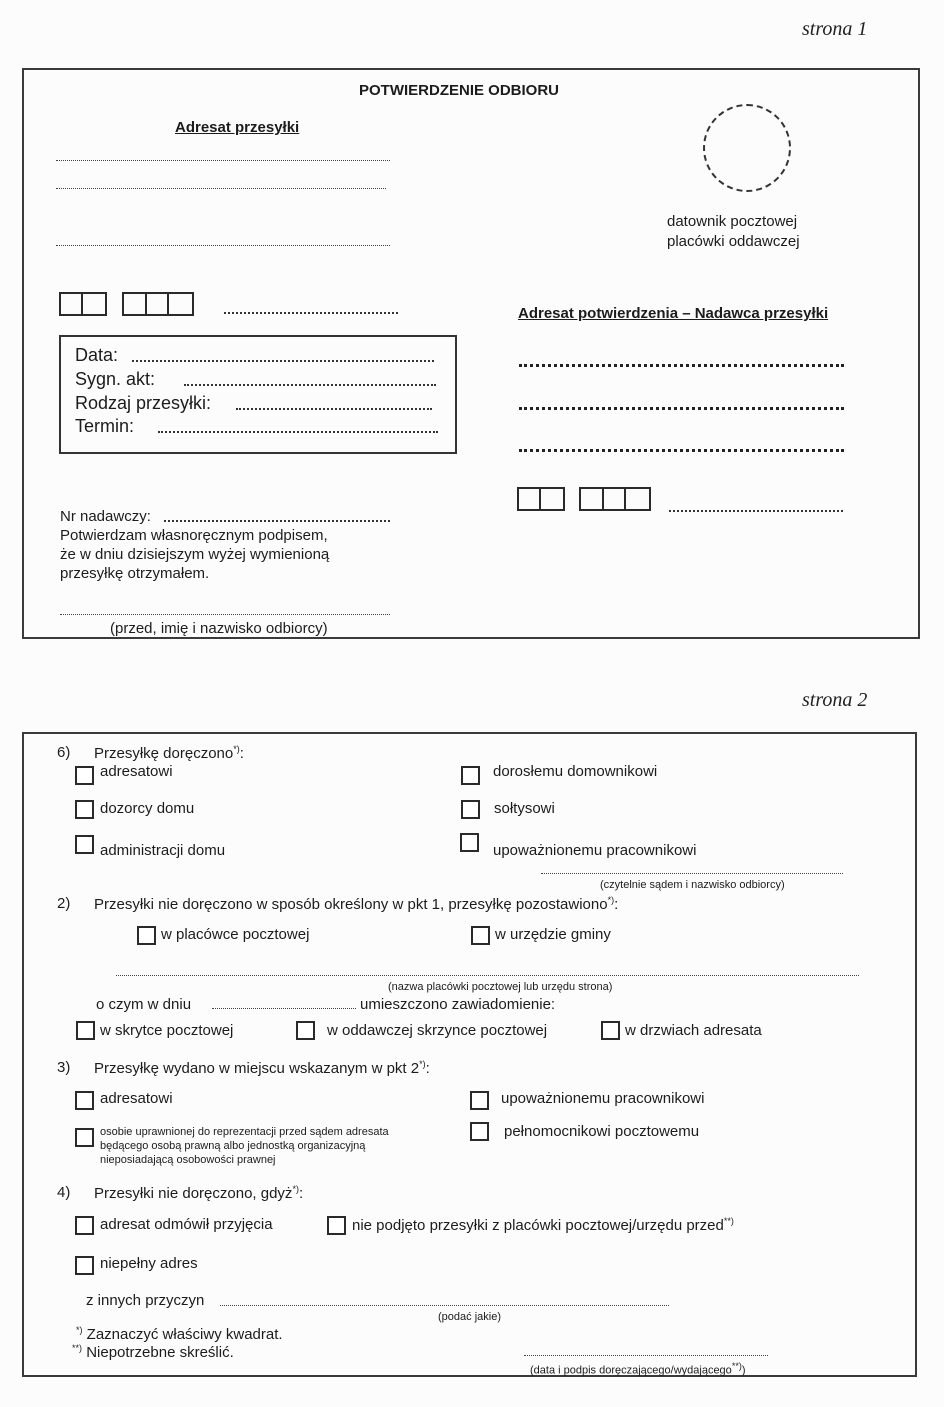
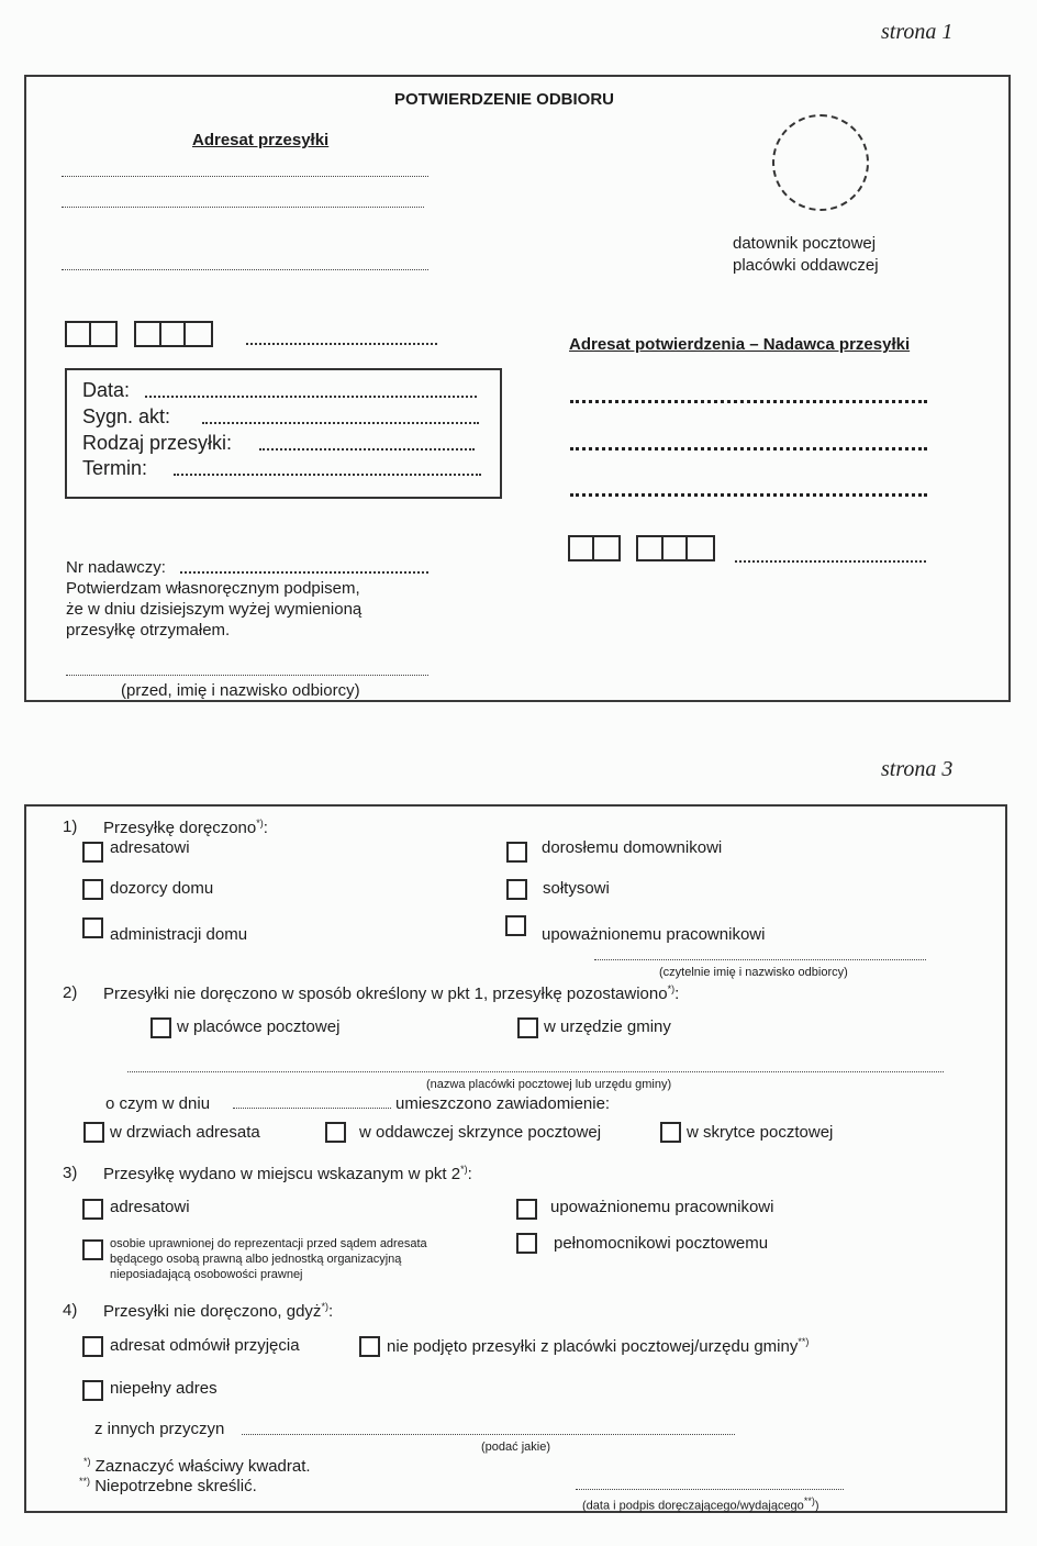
  strona 1
  POTWIERDZENIE ODBIORU
  Adresat przesyłki
  datownik pocztowej
  placówki oddawczej
  Adresat potwierdzenia – Nadawca przesyłki
  Data:
  Sygn. akt:
  Rodzaj przesyłki:
  Termin:
  Nr nadawczy:
  Potwierdzam własnoręcznym podpisem,
  że w dniu dzisiejszym wyżej wymienioną
  przesyłkę otrzymałem.
  (przed, imię i nazwisko odbiorcy)
- strona 2
+ strona 3
- 6)
+ 1)
  Przesyłkę doręczono*):
  adresatowi
  dorosłemu domownikowi
  dozorcy domu
  sołtysowi
  administracji domu
  upoważnionemu pracownikowi
- (czytelnie sądem i nazwisko odbiorcy)
+ (czytelnie imię i nazwisko odbiorcy)
  2)
  Przesyłki nie doręczono w sposób określony w pkt 1, przesyłkę pozostawiono*):
  w placówce pocztowej
  w urzędzie gminy
- (nazwa placówki pocztowej lub urzędu strona)
+ (nazwa placówki pocztowej lub urzędu gminy)
  o czym w dniu
  umieszczono zawiadomienie:
- w skrytce pocztowej
+ w drzwiach adresata
  w oddawczej skrzynce pocztowej
- w drzwiach adresata
+ w skrytce pocztowej
  3)
  Przesyłkę wydano w miejscu wskazanym w pkt 2*):
  adresatowi
  upoważnionemu pracownikowi
  osobie uprawnionej do reprezentacji przed sądem adresata
  będącego osobą prawną albo jednostką organizacyjną
  nieposiadającą osobowości prawnej
  pełnomocnikowi pocztowemu
  4)
  Przesyłki nie doręczono, gdyż*):
  adresat odmówił przyjęcia
- nie podjęto przesyłki z placówki pocztowej/urzędu przed**)
+ nie podjęto przesyłki z placówki pocztowej/urzędu gminy**)
  niepełny adres
  z innych przyczyn
  (podać jakie)
  *) Zaznaczyć właściwy kwadrat.
  **) Niepotrzebne skreślić.
  (data i podpis doręczającego/wydającego**))
